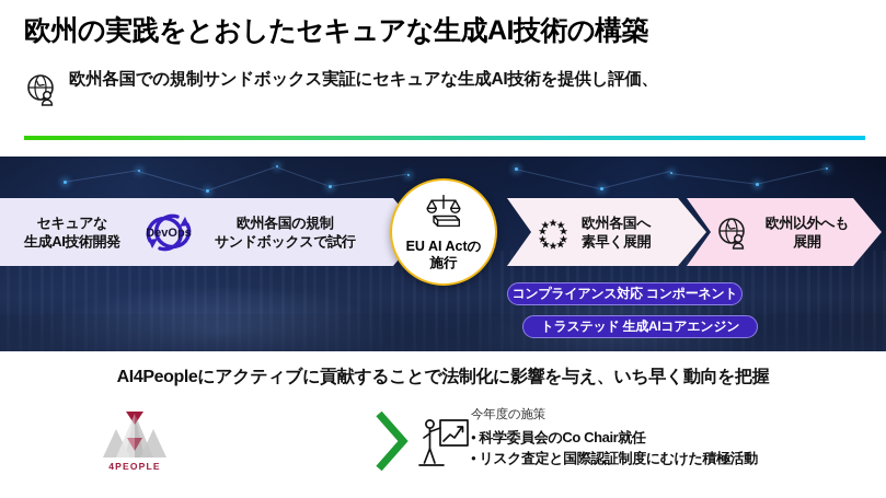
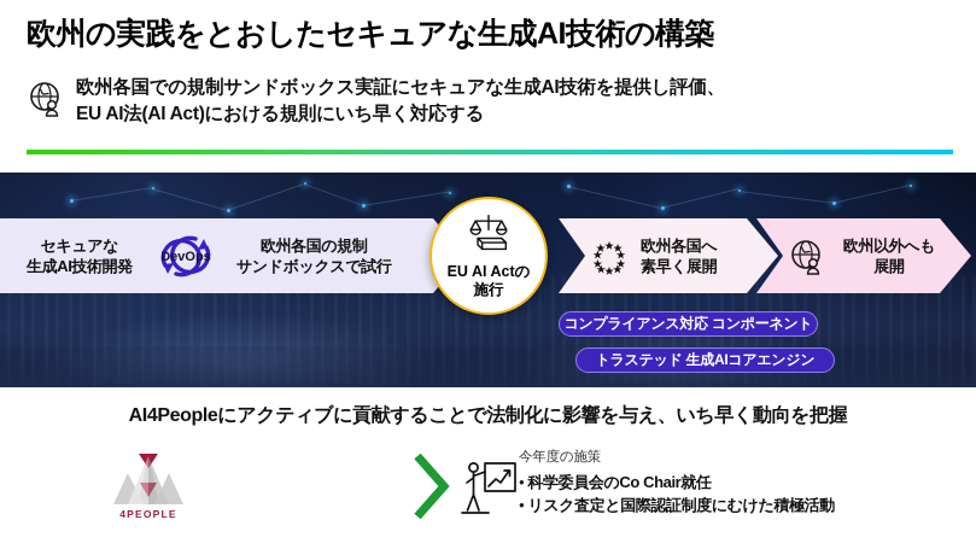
  欧州の実践をとおしたセキュアな生成AI技術の構築
  欧州各国での規制サンドボックス実証にセキュアな生成AI技術を提供し評価、
+ EU AI法(AI Act)における規則にいち早く対応する
  セキュアな
  生成AI技術開発
  DevOps
  欧州各国の規制
  サンドボックスで試行
  欧州各国へ
  素早く展開
  欧州以外へも
  展開
  EU AI Actの
  施行
  コンプライアンス対応 コンポーネント
  トラステッド 生成AIコアエンジン
  AI4Peopleにアクティブに貢献することで法制化に影響を与え、いち早く動向を把握
  4PEOPLE
  今年度の施策
  科学委員会のCo Chair就任
  リスク査定と国際認証制度にむけた積極活動
